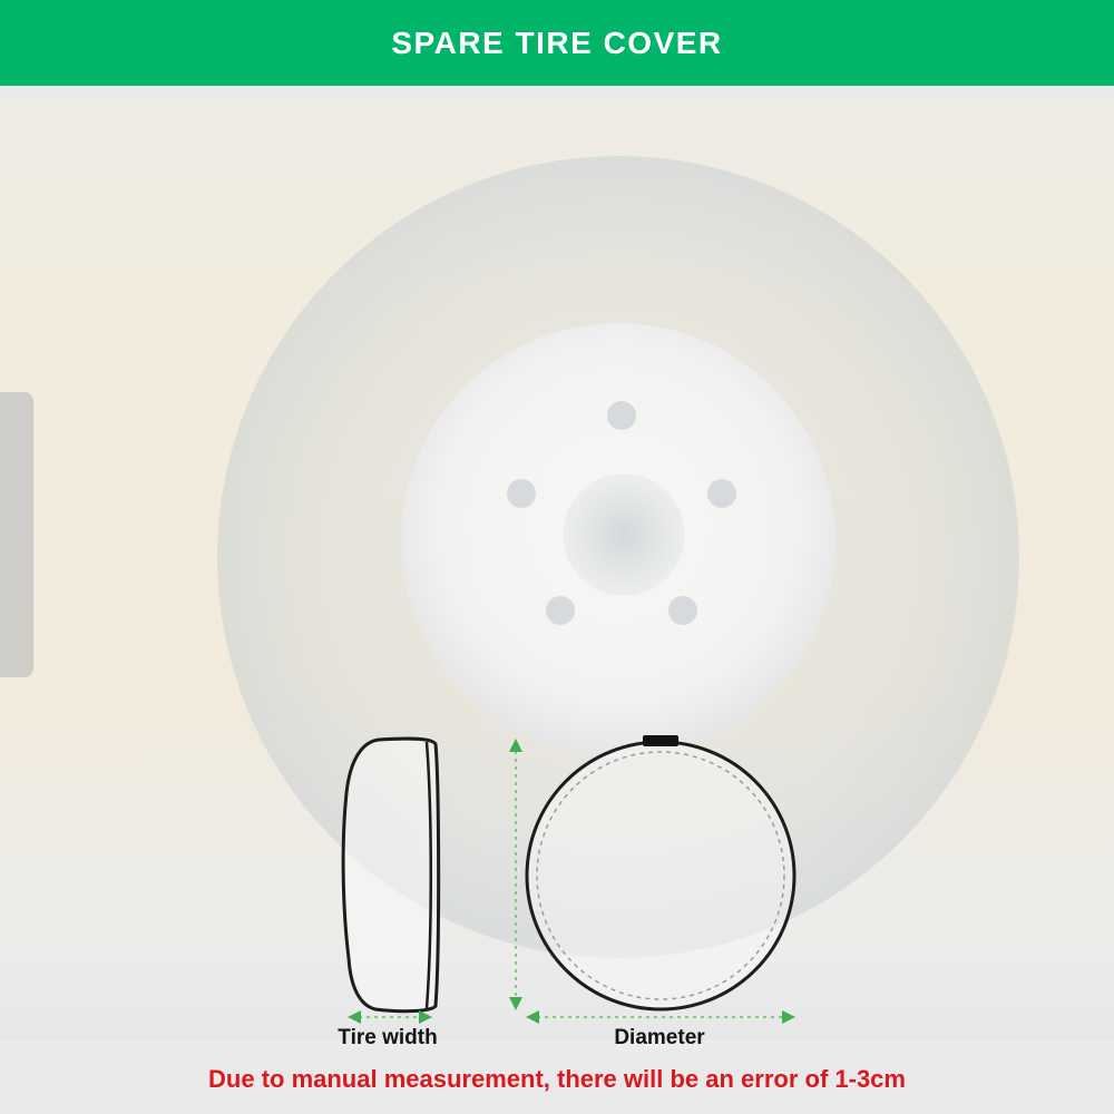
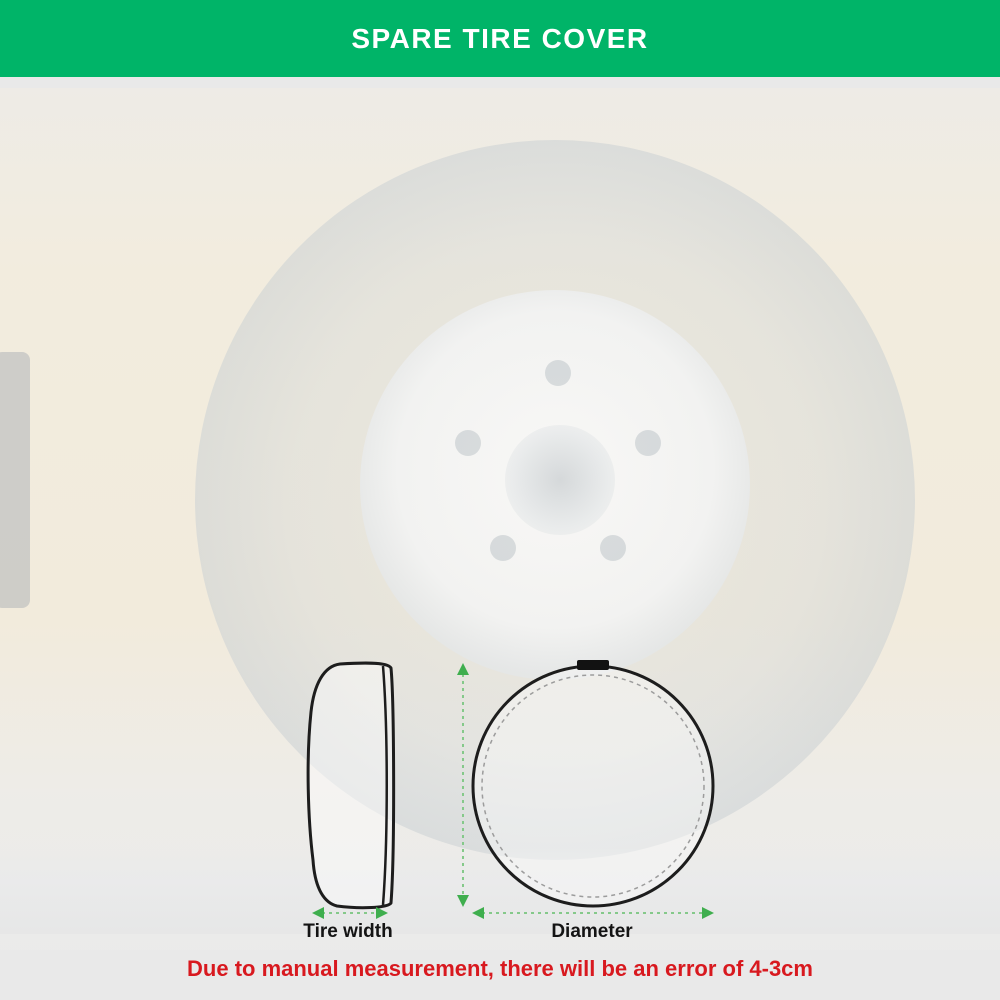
  SPARE TIRE COVER
  Tire width
  Diameter
- Due to manual measurement, there will be an error of 1-3cm
+ Due to manual measurement, there will be an error of 4-3cm
